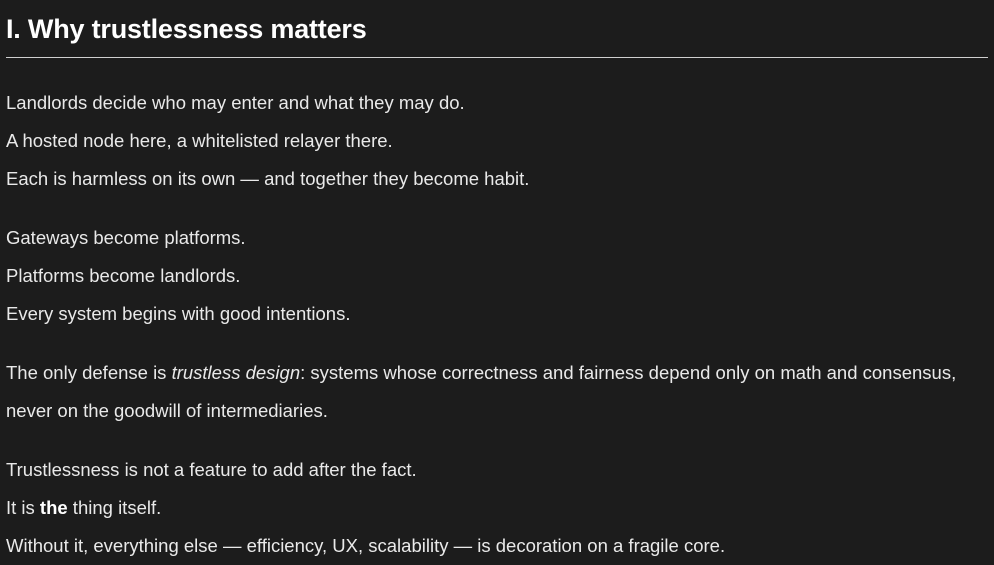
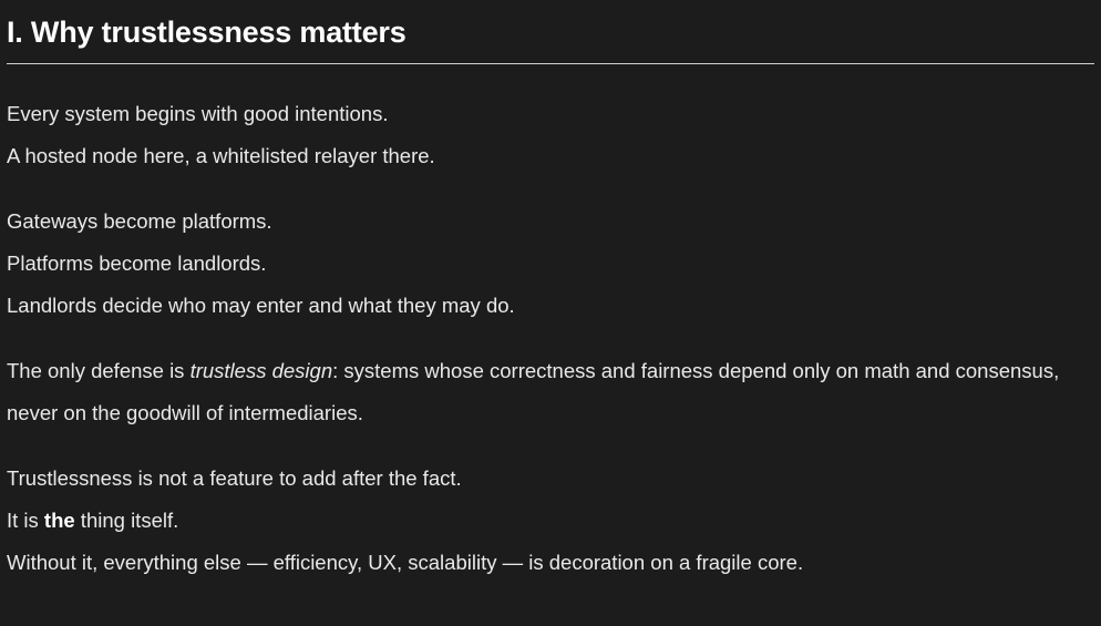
  I. Why trustlessness matters
- Landlords decide who may enter and what they may do.
+ Every system begins with good intentions.
  A hosted node here, a whitelisted relayer there.
- Each is harmless on its own — and together they become habit.
  Gateways become platforms.
  Platforms become landlords.
- Every system begins with good intentions.
+ Landlords decide who may enter and what they may do.
  The only defense is trustless design: systems whose correctness and fairness depend only on math and consensus, never on the goodwill of intermediaries.
  Trustlessness is not a feature to add after the fact.
  It is the thing itself.
  Without it, everything else — efficiency, UX, scalability — is decoration on a fragile core.
